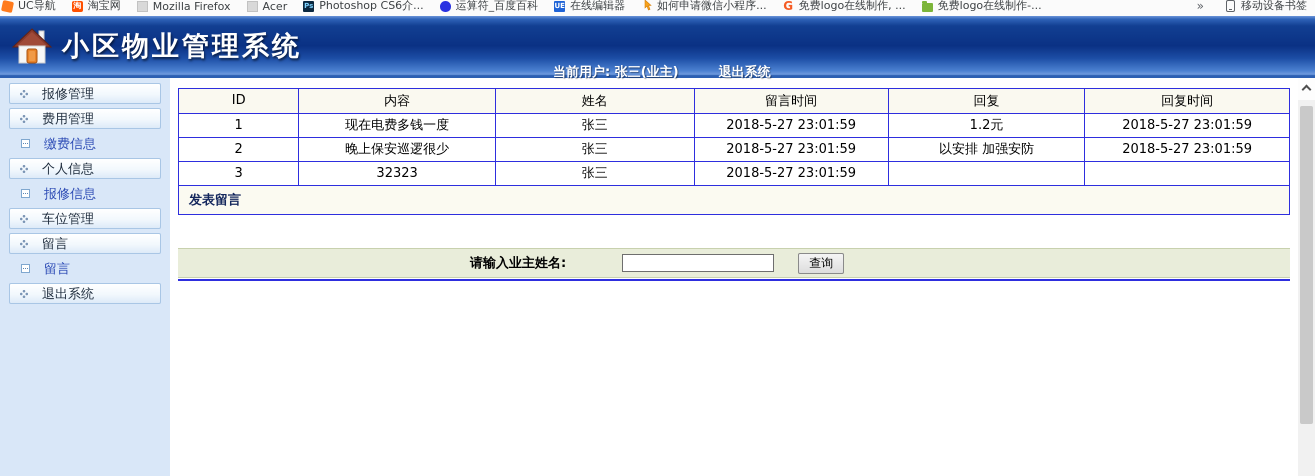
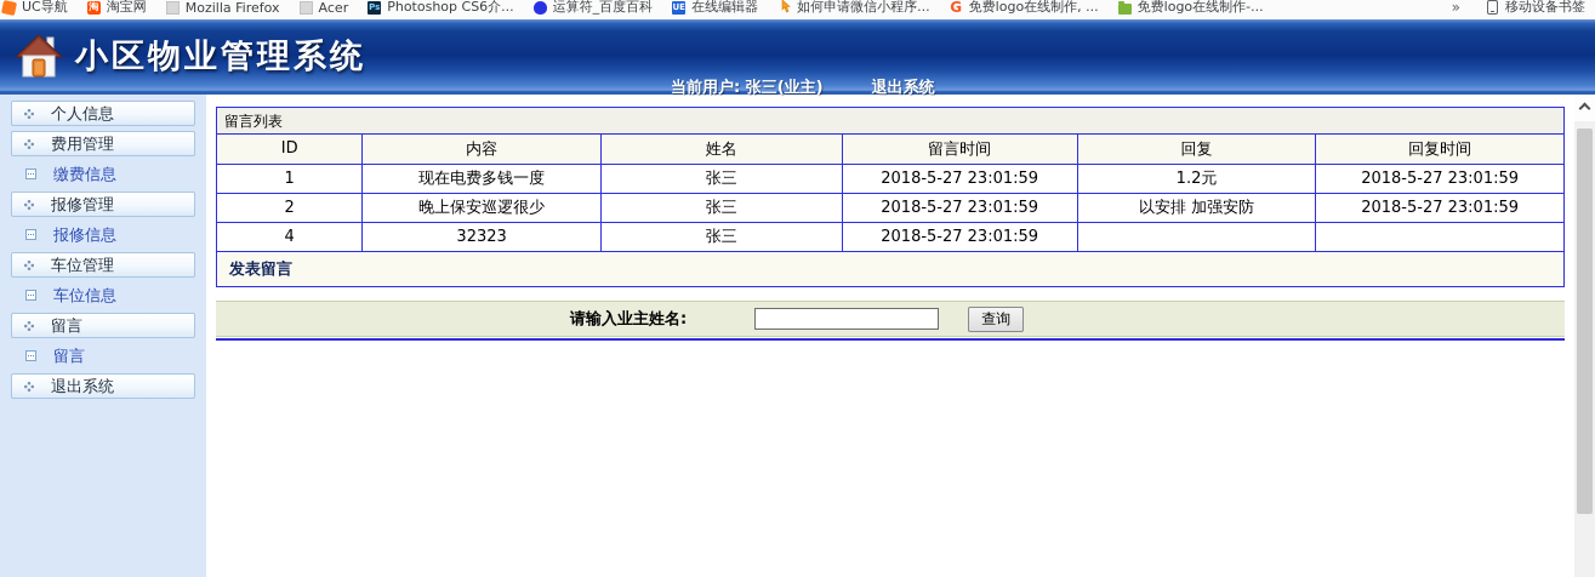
  UC导航
  淘
  淘宝网
  Mozilla Firefox
  Acer
  Ps
  Photoshop CS6介...
  运算符_百度百科
  UE
  在线编辑器
  如何申请微信小程序...
  G
  免费logo在线制作, ...
  免费logo在线制作-...
  »
  移动设备书签
  小区物业管理系统
  当前用户: 张三(业主)
  退出系统
- 报修管理
+ 个人信息
  费用管理
  缴费信息
- 个人信息
+ 报修管理
  报修信息
  车位管理
+ 车位信息
  留言
  留言
  退出系统
+ 留言列表
  ID	内容	姓名	留言时间	回复	回复时间
  1	现在电费多钱一度	张三	2018-5-27 23:01:59	1.2元	2018-5-27 23:01:59
  2	晚上保安巡逻很少	张三	2018-5-27 23:01:59	以安排 加强安防	2018-5-27 23:01:59
- 3	32323	张三	2018-5-27 23:01:59
+ 4	32323	张三	2018-5-27 23:01:59
  发表留言
  请输入业主姓名:
  查询
